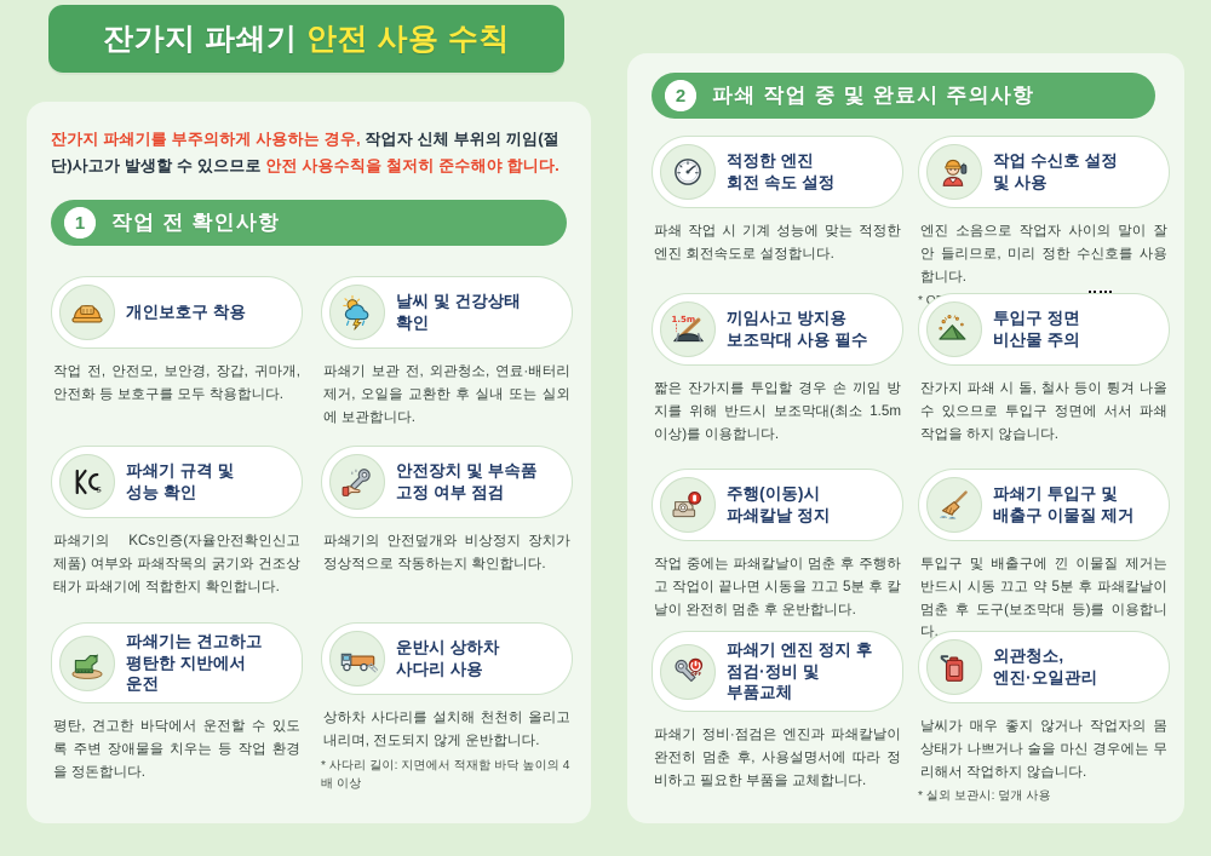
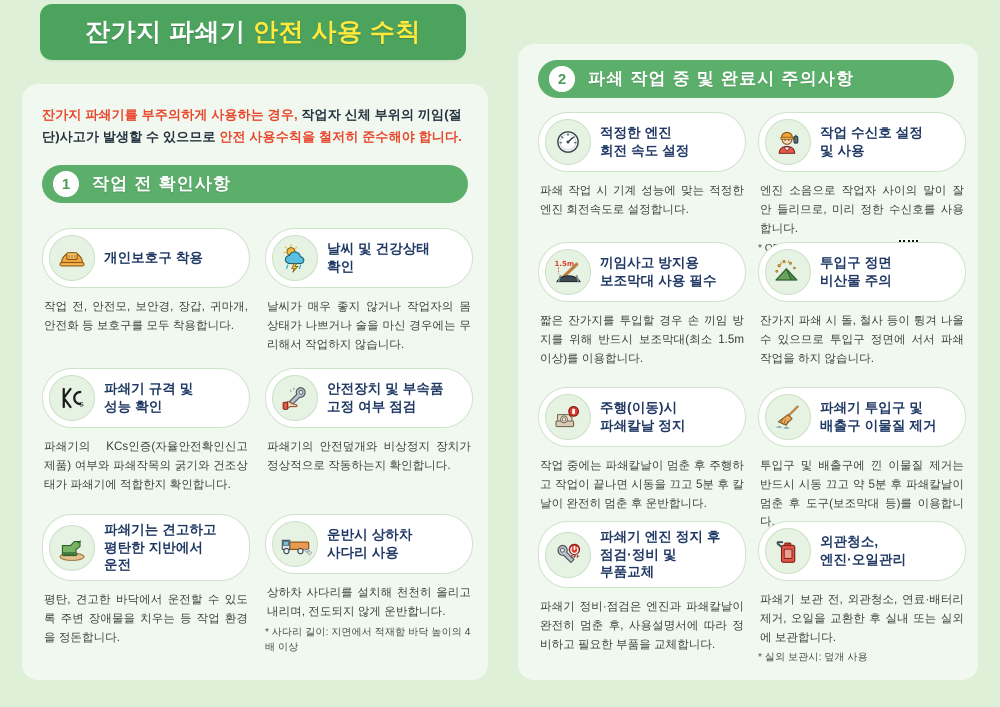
  잔가지 파쇄기 안전 사용 수칙
  잔가지 파쇄기를 부주의하게 사용하는 경우, 작업자 신체 부위의 끼임(절단)사고가 발생할 수 있으므로 안전 사용수칙을 철저히 준수해야 합니다.
  1
  작업 전 확인사항
  2
  파쇄 작업 중 및 완료시 주의사항
  개인보호구 착용
  작업 전, 안전모, 보안경, 장갑, 귀마개, 안전화 등 보호구를 모두 착용합니다.
  날씨 및 건강상태
  확인
- 파쇄기 보관 전, 외관청소, 연료·배터리 제거, 오일을 교환한 후 실내 또는 실외에 보관합니다.
+ 날씨가 매우 좋지 않거나 작업자의 몸 상태가 나쁘거나 술을 마신 경우에는 무리해서 작업하지 않습니다.
  s
  파쇄기 규격 및
  성능 확인
  파쇄기의 KCs인증(자율안전확인신고 제품) 여부와 파쇄작목의 굵기와 건조상태가 파쇄기에 적합한지 확인합니다.
  안전장치 및 부속품
  고정 여부 점검
  파쇄기의 안전덮개와 비상정지 장치가 정상적으로 작동하는지 확인합니다.
  파쇄기는 견고하고
  평탄한 지반에서
  운전
  평탄, 견고한 바닥에서 운전할 수 있도록 주변 장애물을 치우는 등 작업 환경을 정돈합니다.
  운반시 상하차
  사다리 사용
  상하차 사다리를 설치해 천천히 올리고 내리며, 전도되지 않게 운반합니다.
  * 사다리 길이: 지면에서 적재함 바닥 높이의 4배 이상
  적정한 엔진
  회전 속도 설정
  파쇄 작업 시 기계 성능에 맞는 적정한 엔진 회전속도로 설정합니다.
  작업 수신호 설정
  및 사용
  엔진 소음으로 작업자 사이의 말이 잘 안 들리므로, 미리 정한 수신호를 사용합니다.
  1.5m
  끼임사고 방지용
  보조막대 사용 필수
  짧은 잔가지를 투입할 경우 손 끼임 방지를 위해 반드시 보조막대(최소 1.5m 이상)를 이용합니다.
  투입구 정면
  비산물 주의
  잔가지 파쇄 시 돌, 철사 등이 튕겨 나올 수 있으므로 투입구 정면에 서서 파쇄 작업을 하지 않습니다.
  주행(이동)시
  파쇄칼날 정지
  작업 중에는 파쇄칼날이 멈춘 후 주행하고 작업이 끝나면 시동을 끄고 5분 후 칼날이 완전히 멈춘 후 운반합니다.
  파쇄기 투입구 및
  배출구 이물질 제거
  투입구 및 배출구에 낀 이물질 제거는 반드시 시동 끄고 약 5분 후 파쇄칼날이 멈춘 후 도구(보조막대 등)를 이용합니다.
  파쇄기 엔진 정지 후
  점검·정비 및
  부품교체
  파쇄기 정비·점검은 엔진과 파쇄칼날이 완전히 멈춘 후, 사용설명서에 따라 정비하고 필요한 부품을 교체합니다.
  외관청소,
  엔진·오일관리
- 날씨가 매우 좋지 않거나 작업자의 몸 상태가 나쁘거나 술을 마신 경우에는 무리해서 작업하지 않습니다.
+ 파쇄기 보관 전, 외관청소, 연료·배터리 제거, 오일을 교환한 후 실내 또는 실외에 보관합니다.
  * 실외 보관시: 덮개 사용
